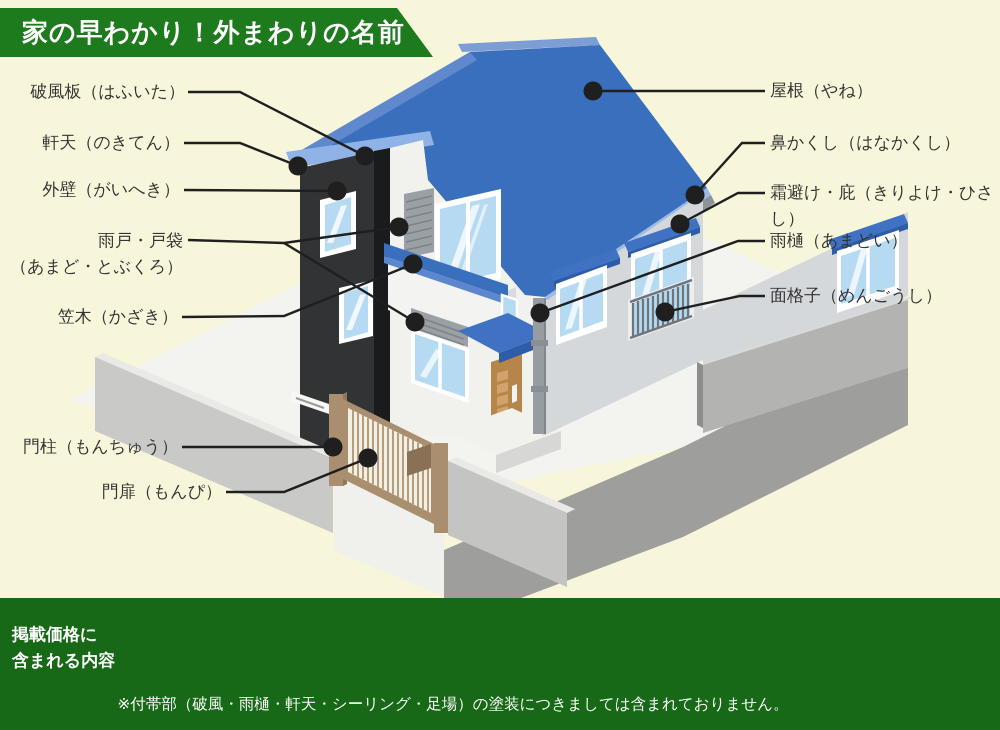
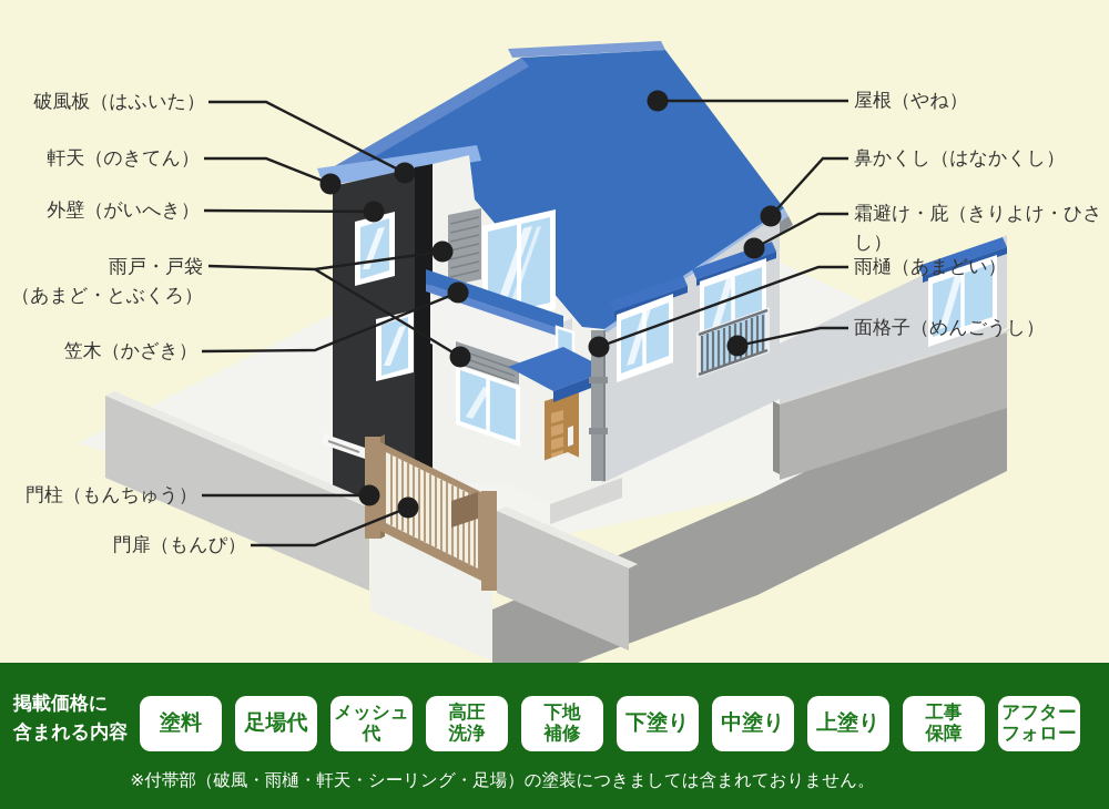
- 家の早わかり！外まわりの名前
  破風板（はふいた）
  軒天（のきてん）
  外壁（がいへき）
  雨戸・戸袋
  （あまど・とぶくろ）
  笠木（かざき）
  門柱（もんちゅう）
  門扉（もんぴ）
  屋根（やね）
  鼻かくし（はなかくし）
  霜避け・庇（きりよけ・ひさし）
  雨樋（あまどい）
  面格子（めんごうし）
  掲載価格に
  含まれる内容
+ 塗料
+ 足場代
+ メッシュ
+ 代
+ 高圧
+ 洗浄
+ 下地
+ 補修
+ 下塗り
+ 中塗り
+ 上塗り
+ 工事
+ 保障
+ アフター
+ フォロー
  ※付帯部（破風・雨樋・軒天・シーリング・足場）の塗装につきましては含まれておりません。
